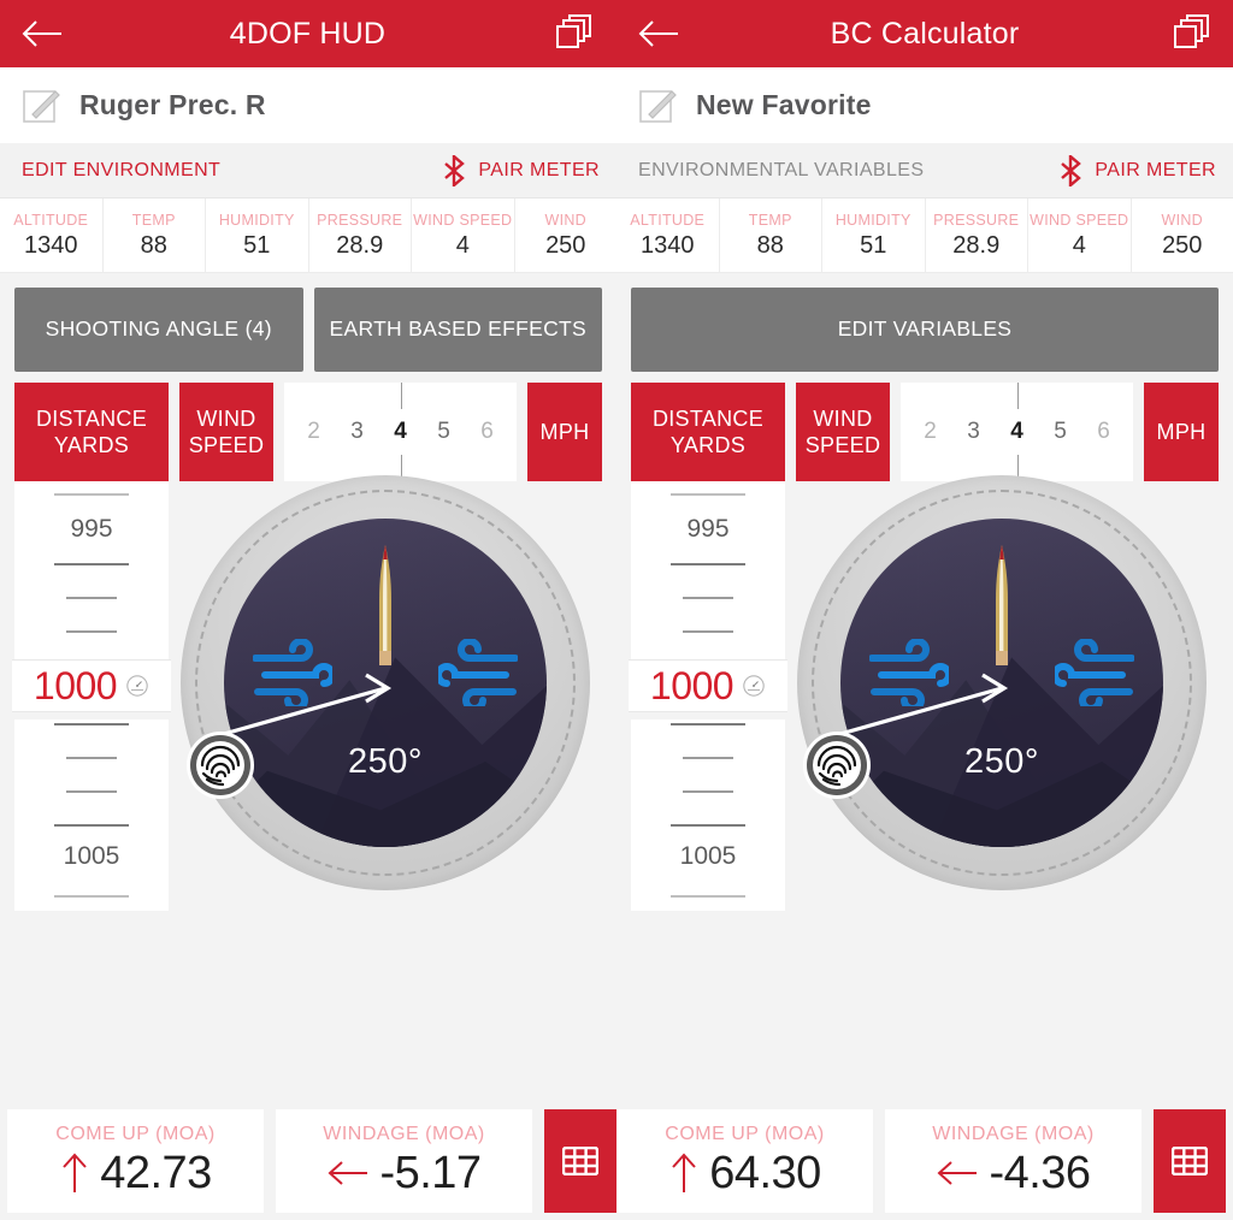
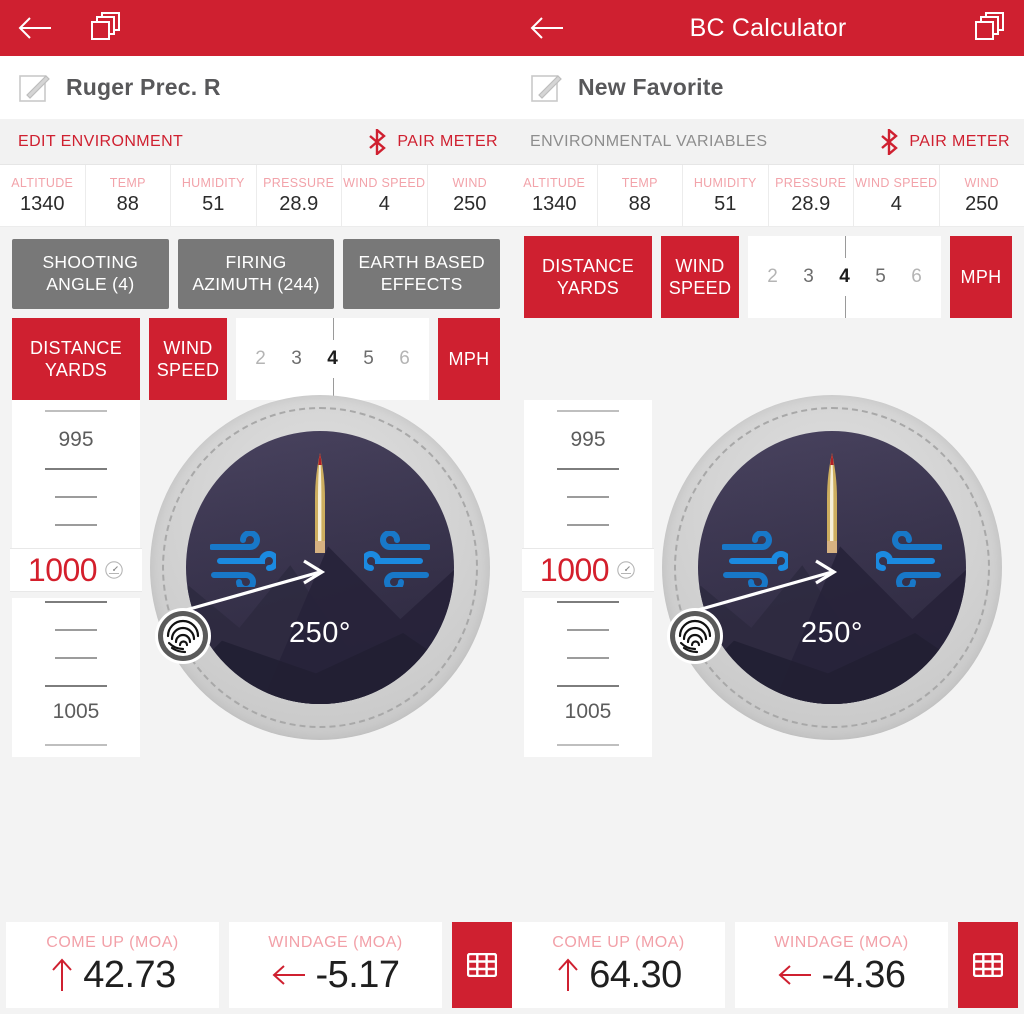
- 4DOF HUD
  BC Calculator
  Ruger Prec. R
  New Favorite
  EDIT ENVIRONMENT
  PAIR METER
  ENVIRONMENTAL VARIABLES
  PAIR METER
  ALTITUDE
  1340
  TEMP
  88
  HUMIDITY
  51
  PRESSURE
  28.9
  WIND SPEED
  4
  WIND
  250
  ALTITUDE
  1340
  TEMP
  88
  HUMIDITY
  51
  PRESSURE
  28.9
  WIND SPEED
  4
  WIND
  250
  SHOOTING ANGLE (4)
+ FIRING AZIMUTH (244)
  EARTH BASED EFFECTS
  DISTANCE YARDS
  WIND SPEED
  2
  3
  4
  5
  6
  MPH
  995
  1000
  1005
  250°
- EDIT VARIABLES
  DISTANCE YARDS
  WIND SPEED
  2
  3
  4
  5
  6
  MPH
  995
  1000
  1005
  250°
  COME UP (MOA)
  42.73
  WINDAGE (MOA)
  -5.17
  COME UP (MOA)
  64.30
  WINDAGE (MOA)
  -4.36
